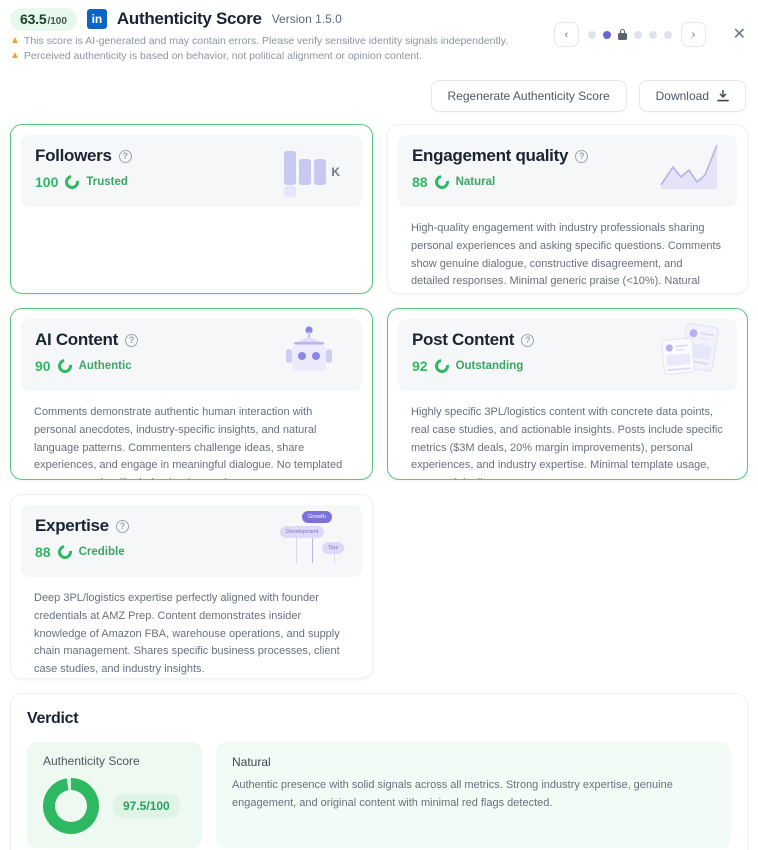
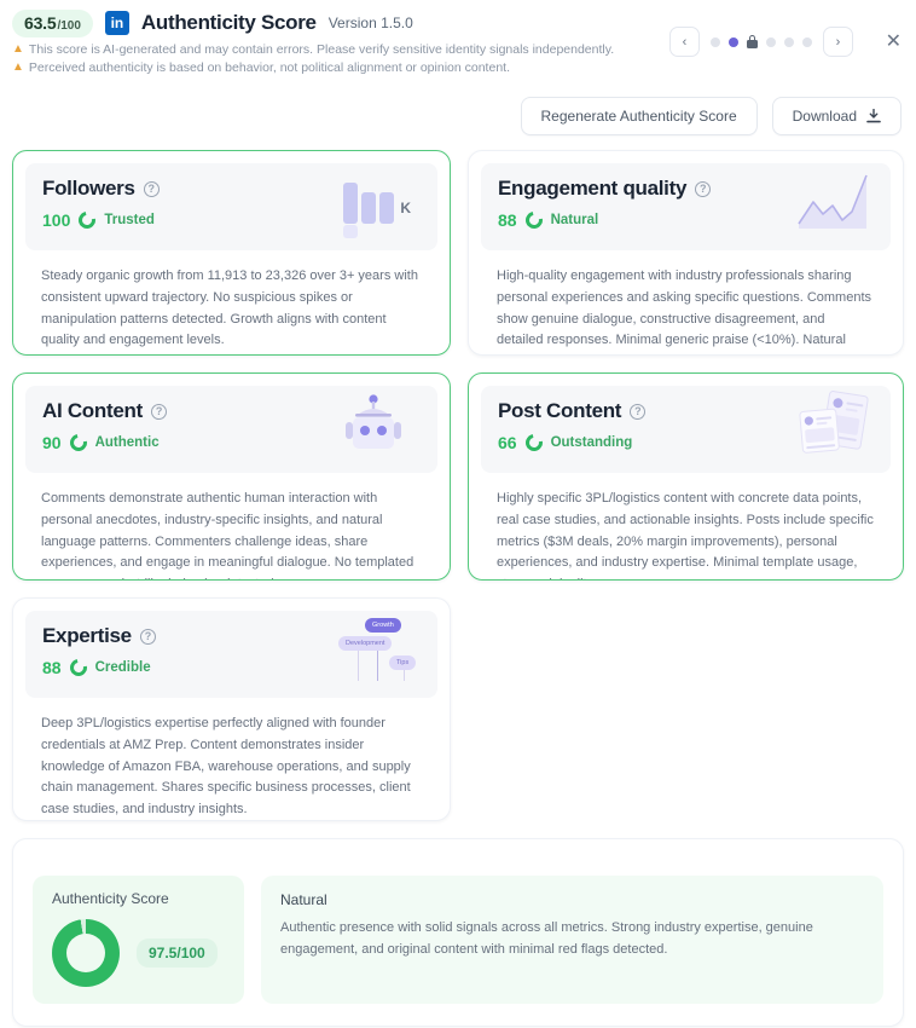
  63.5
  /100
  in
  Authenticity Score
  Version 1.5.0
  ▲
  This score is AI-generated and may contain errors. Please verify sensitive identity signals independently.
  ▲
  Perceived authenticity is based on behavior, not political alignment or opinion content.
  ‹
  ›
  ✕
  Regenerate Authenticity Score
  Download
  Followers
  ?
  100
  Trusted
  K
+ Steady organic growth from 11,913 to 23,326 over 3+ years with consistent upward trajectory. No suspicious spikes or manipulation patterns detected. Growth aligns with content quality and engagement levels.
  Engagement quality
  ?
  88
  Natural
  High-quality engagement with industry professionals sharing personal experiences and asking specific questions. Comments show genuine dialogue, constructive disagreement, and detailed responses. Minimal generic praise (<10%). Natural
  AI Content
  ?
  90
  Authentic
  Comments demonstrate authentic human interaction with personal anecdotes, industry-specific insights, and natural language patterns. Commenters challenge ideas, share experiences, and engage in meaningful dialogue. No templated
  Post Content
  ?
- 92
+ 66
  Outstanding
  Highly specific 3PL/logistics content with concrete data points, real case studies, and actionable insights. Posts include specific metrics ($3M deals, 20% margin improvements), personal experiences, and industry expertise. Minimal template usage,
  Expertise
  ?
  88
  Credible
  Deep 3PL/logistics expertise perfectly aligned with founder credentials at AMZ Prep. Content demonstrates insider knowledge of Amazon FBA, warehouse operations, and supply chain management. Shares specific business processes, client case studies, and industry insights.
- Verdict
  Authenticity Score
  97.5/100
  Natural
  Authentic presence with solid signals across all metrics. Strong industry expertise, genuine engagement, and original content with minimal red flags detected.
